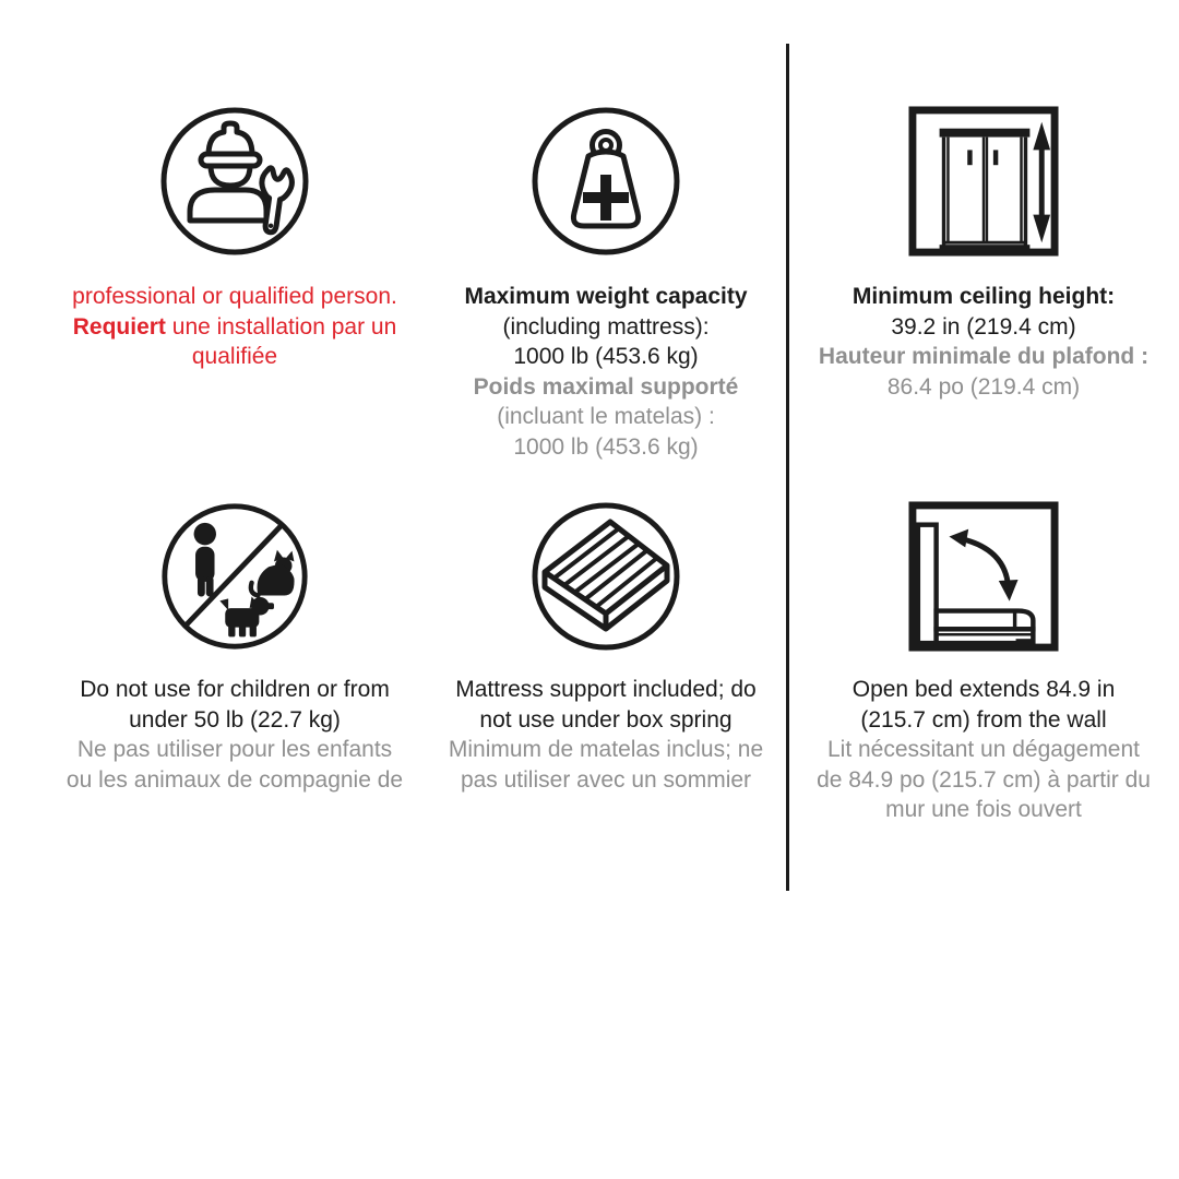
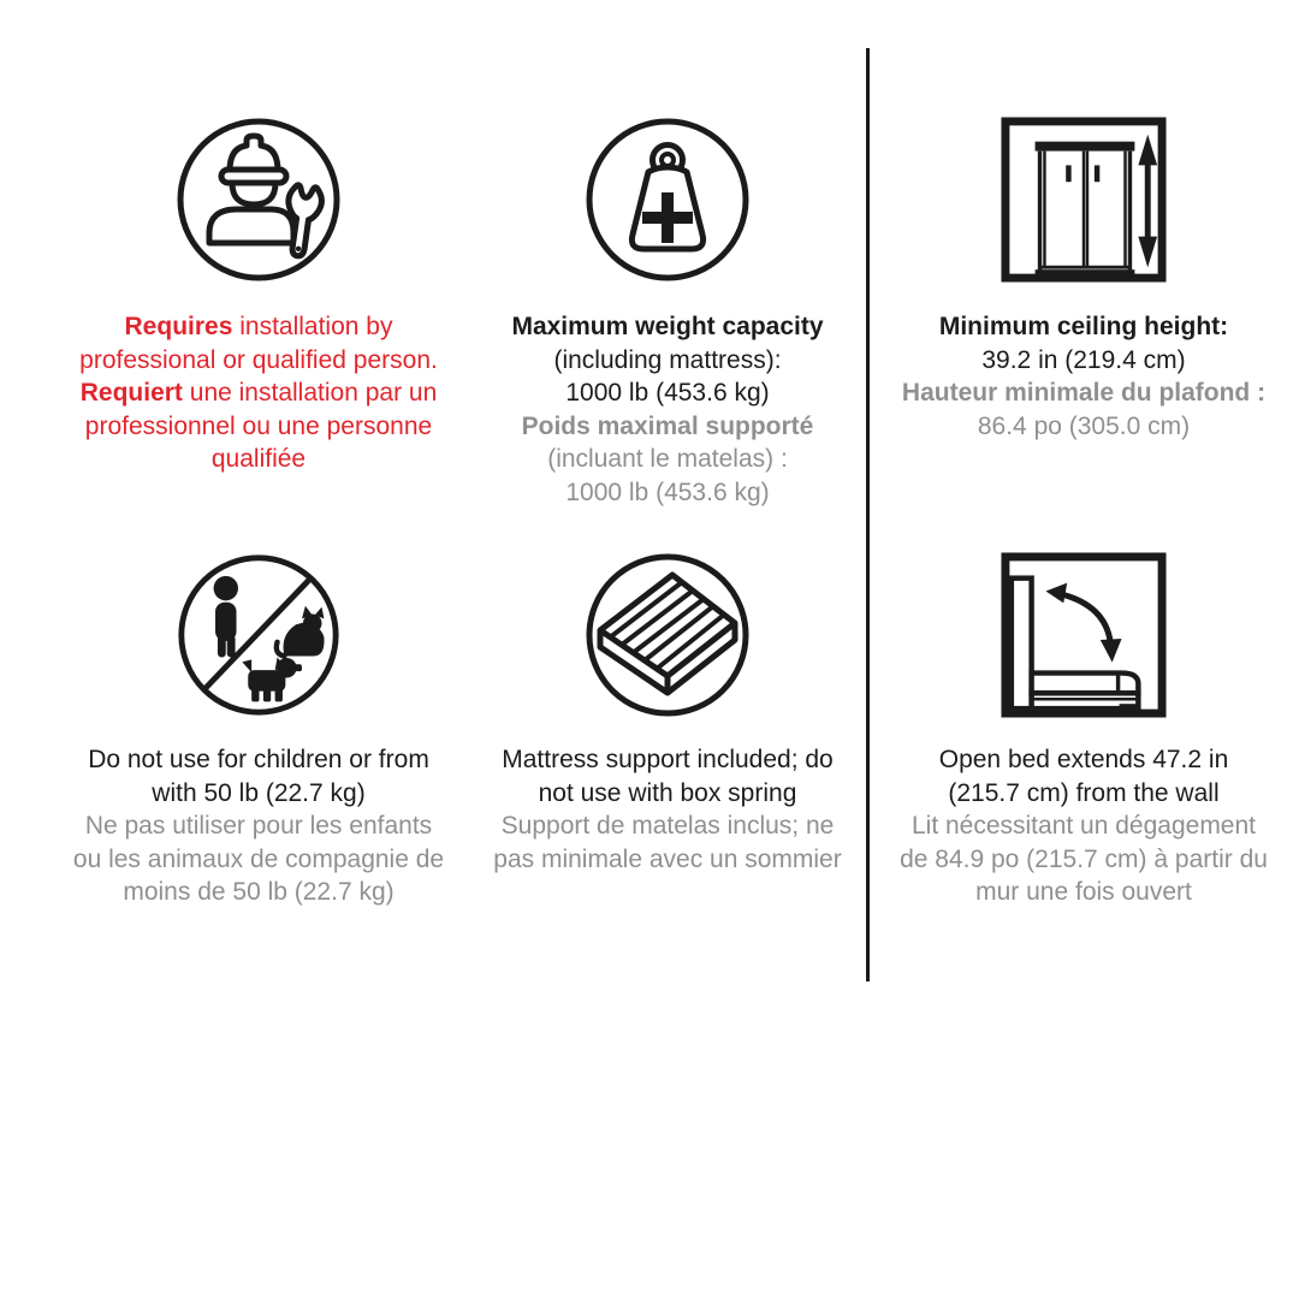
+ Requires installation by
  professional or qualified person.
  Requiert une installation par un
+ professionnel ou une personne
  qualifiée
  Maximum weight capacity
  (including mattress):
  1000 lb (453.6 kg)
  Poids maximal supporté
  (incluant le matelas) :
  1000 lb (453.6 kg)
  Minimum ceiling height:
  39.2 in (219.4 cm)
  Hauteur minimale du plafond :
- 86.4 po (219.4 cm)
+ 86.4 po (305.0 cm)
  Do not use for children or from
- under 50 lb (22.7 kg)
+ with 50 lb (22.7 kg)
  Ne pas utiliser pour les enfants
  ou les animaux de compagnie de
+ moins de 50 lb (22.7 kg)
  Mattress support included; do
- not use under box spring
+ not use with box spring
- Minimum de matelas inclus; ne
+ Support de matelas inclus; ne
- pas utiliser avec un sommier
+ pas minimale avec un sommier
- Open bed extends 84.9 in
+ Open bed extends 47.2 in
  (215.7 cm) from the wall
  Lit nécessitant un dégagement
  de 84.9 po (215.7 cm) à partir du
  mur une fois ouvert
